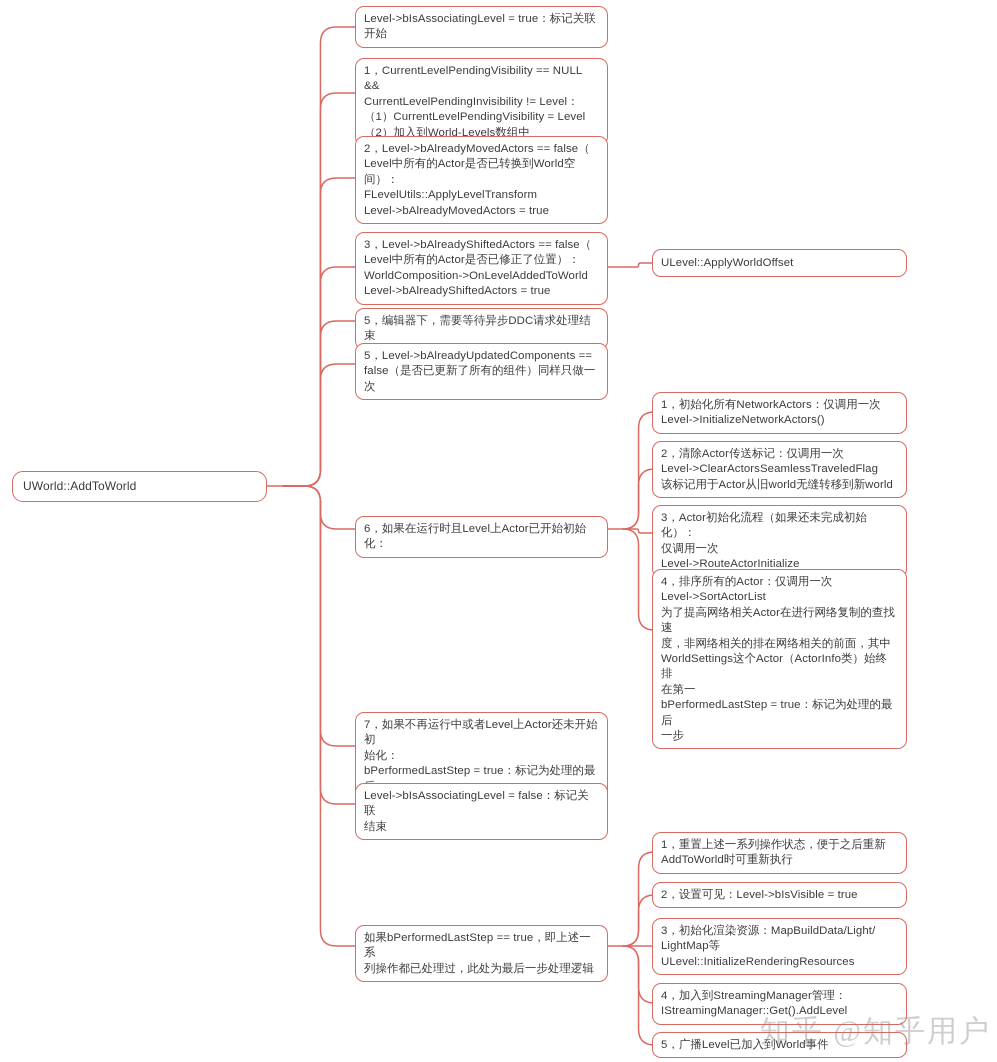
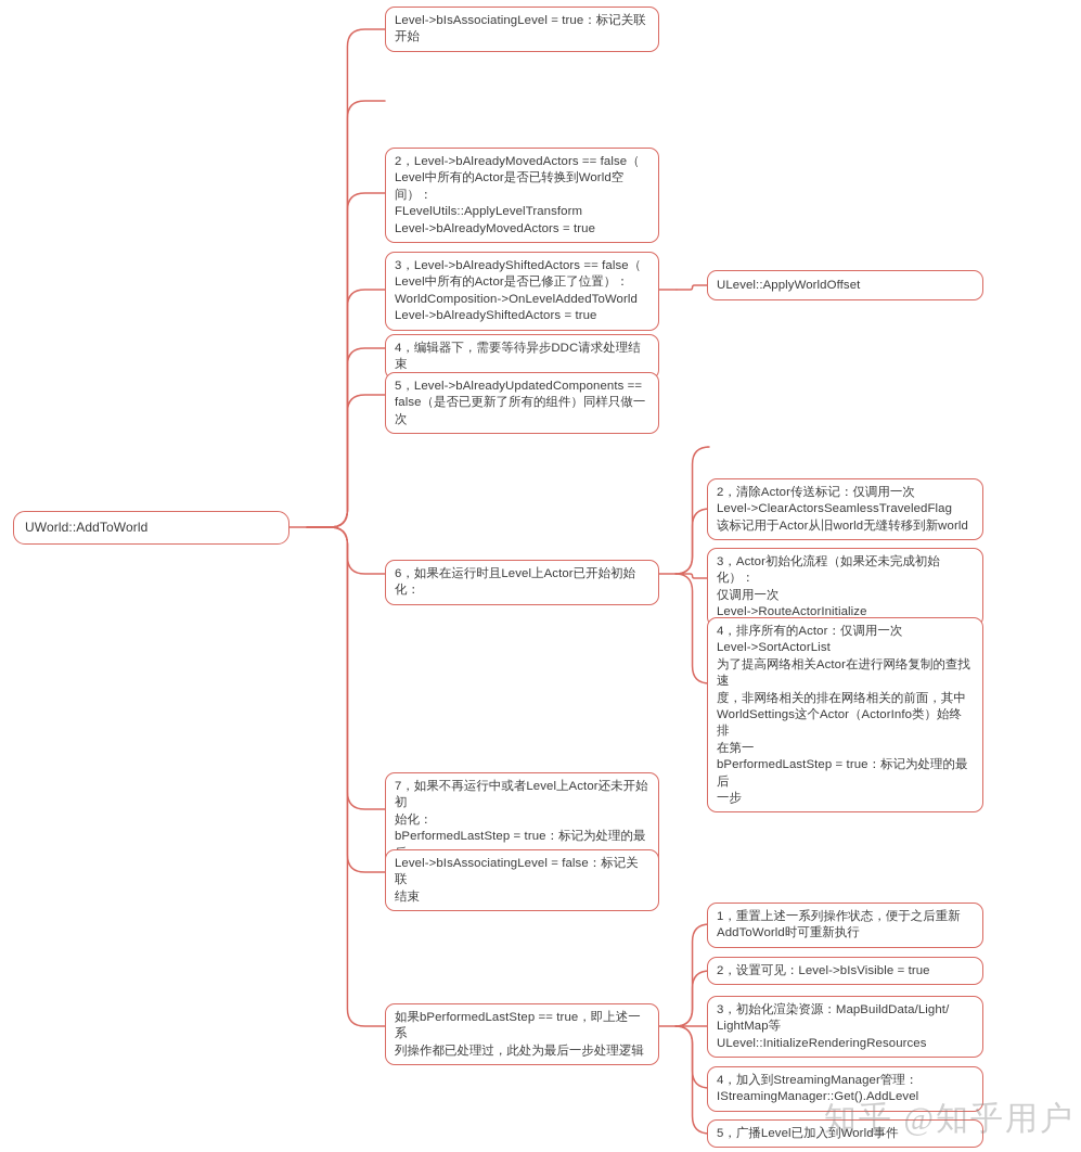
  UWorld::AddToWorld
  Level->bIsAssociatingLevel = true：标记关联
  开始
- 1，CurrentLevelPendingVisibility == NULL &&
- CurrentLevelPendingInvisibility != Level：
- （1）CurrentLevelPendingVisibility = Level
- （2）加入到World-Levels数组中
  2，Level->bAlreadyMovedActors == false（
  Level中所有的Actor是否已转换到World空
  间）：
  FLevelUtils::ApplyLevelTransform
  Level->bAlreadyMovedActors = true
  3，Level->bAlreadyShiftedActors == false（
  Level中所有的Actor是否已修正了位置）：
  WorldComposition->OnLevelAddedToWorld
  Level->bAlreadyShiftedActors = true
  ULevel::ApplyWorldOffset
- 5，编辑器下，需要等待异步DDC请求处理结束
+ 4，编辑器下，需要等待异步DDC请求处理结束
  5，Level->bAlreadyUpdatedComponents ==
  false（是否已更新了所有的组件）同样只做一次
  6，如果在运行时且Level上Actor已开始初始化：
- 1，初始化所有NetworkActors：仅调用一次
- Level->InitializeNetworkActors()
  2，清除Actor传送标记：仅调用一次
  Level->ClearActorsSeamlessTraveledFlag
  该标记用于Actor从旧world无缝转移到新world
  3，Actor初始化流程（如果还未完成初始化）：
  仅调用一次
  Level->RouteActorInitialize
  4，排序所有的Actor：仅调用一次
  Level->SortActorList
  为了提高网络相关Actor在进行网络复制的查找速
  度，非网络相关的排在网络相关的前面，其中
  WorldSettings这个Actor（ActorInfo类）始终排
  在第一
  bPerformedLastStep = true：标记为处理的最后
  一步
  7，如果不再运行中或者Level上Actor还未开始初
  始化：
  bPerformedLastStep = true：标记为处理的最
  Level->bIsAssociatingLevel = false：标记关联
  结束
  如果bPerformedLastStep == true，即上述一系
  列操作都已处理过，此处为最后一步处理逻辑
  1，重置上述一系列操作状态，便于之后重新
  AddToWorld时可重新执行
  2，设置可见：Level->bIsVisible = true
  3，初始化渲染资源：MapBuildData/Light/
  LightMap等
  ULevel::InitializeRenderingResources
  4，加入到StreamingManager管理：
  IStreamingManager::Get().AddLevel
  5，广播Level已加入到World事件
  知乎 @知乎用户
